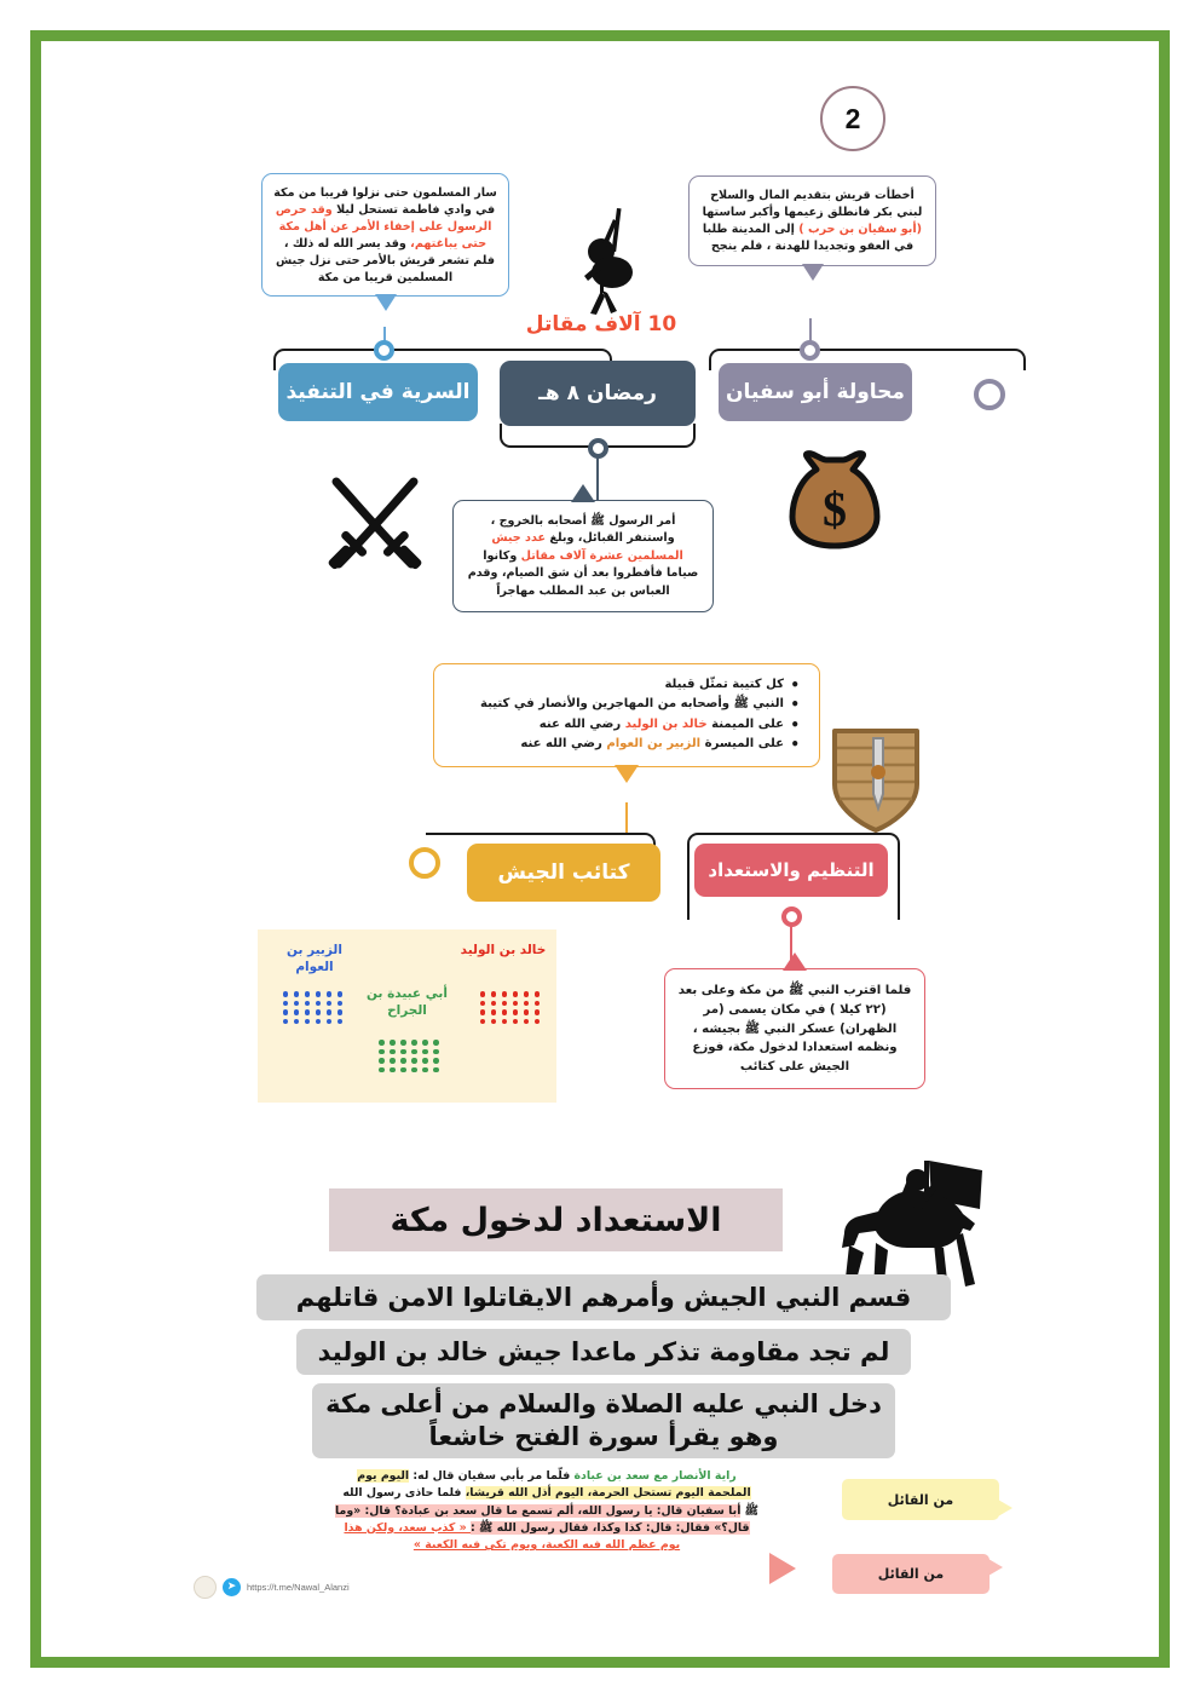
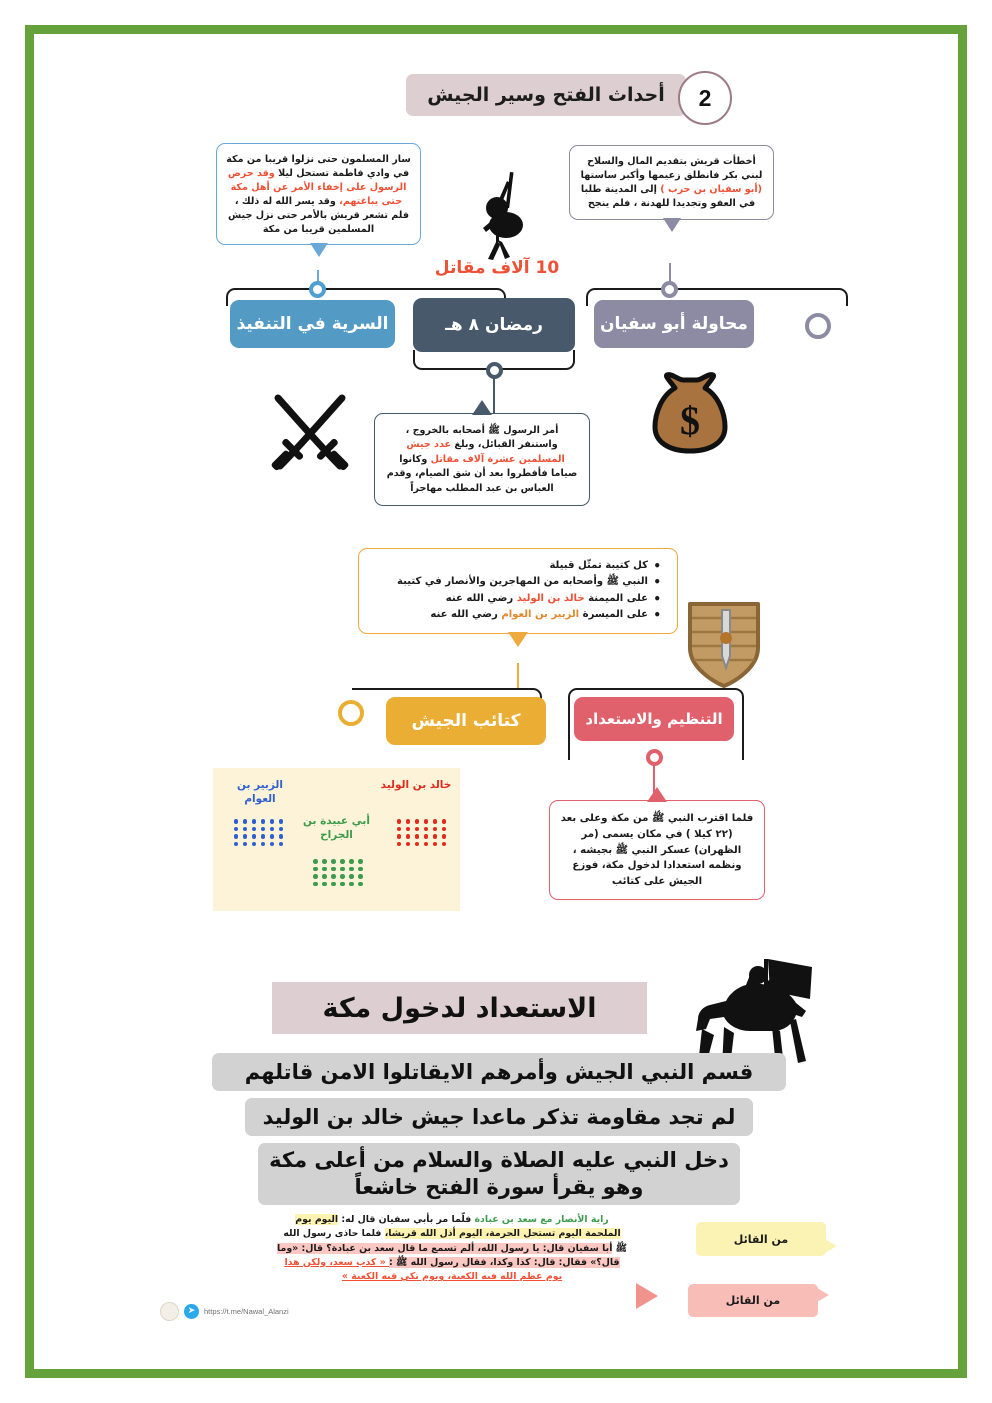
+ أحداث الفتح وسير الجيش
  2
  سار المسلمون حتى نزلوا قريبا من مكة في وادي فاطمة تستحل ليلا وقد حرص الرسول على إخفاء الأمر عن أهل مكة حتى يباغتهم، وقد يسر الله له ذلك ، فلم تشعر قريش بالأمر حتى نزل جيش المسلمين قريبا من مكة
  أخطأت قريش بتقديم المال والسلاح لبني بكر فانطلق زعيمها وأكبر ساستها (أبو سفيان بن حرب ) إلى المدينة طلبا في العفو وتجديدا للهدنة ، فلم ينجح
  10 آلاف مقاتل
  السرية في التنفيذ
  رمضان ٨ هـ
  محاولة أبو سفيان
  $
  أمر الرسول ﷺ أصحابه بالخروج ، واستنفر القبائل، وبلغ عدد جيش المسلمين عشرة آلاف مقاتل وكانوا صياما فأفطروا بعد أن شق الصيام، وقدم العباس بن عبد المطلب مهاجراً
  كل كتيبة تمثّل قبيلة
  النبي ﷺ وأصحابه من المهاجرين والأنصار في كتيبة
  على الميمنة خالد بن الوليد رضي الله عنه
  على الميسرة الزبير بن العوام رضي الله عنه
  كتائب الجيش
  التنظيم والاستعداد
  خالد بن الوليد
  الزبير بن العوام
  أبي عبيدة بن الجراح
  فلما اقترب النبي ﷺ من مكة وعلى بعد (٢٢ كيلا ) في مكان يسمى (مر الظهران) عسكر النبي ﷺ بجيشه ، ونظمه استعدادا لدخول مكة، فوزع الجيش على كتائب
  الاستعداد لدخول مكة
  قسم النبي الجيش وأمرهم الايقاتلوا الامن قاتلهم
  لم تجد مقاومة تذكر ماعدا جيش خالد بن الوليد
  دخل النبي عليه الصلاة والسلام من أعلى مكة وهو يقرأ سورة الفتح خاشعاً
  راية الأنصار مع سعد بن عبادة فلّما مر بأبي سفيان قال له: اليوم يوم الملحمة اليوم تستحل الحرمة، اليوم أذل الله قريشا، فلما حاذى رسول الله ﷺ أبا سفيان قال: يا رسول الله، ألم تسمع ما قال سعد بن عبادة؟ قال: «وما قال؟» فقال: قال: كذا وكذا، فقال رسول الله ﷺ : « كذب سعد، ولكن هذا يوم عظم الله فيه الكعبة، ويوم تكي فيه الكعبة »
  من القائل
  من القائل
  ➤
  https://t.me/Nawal_Alanzi
